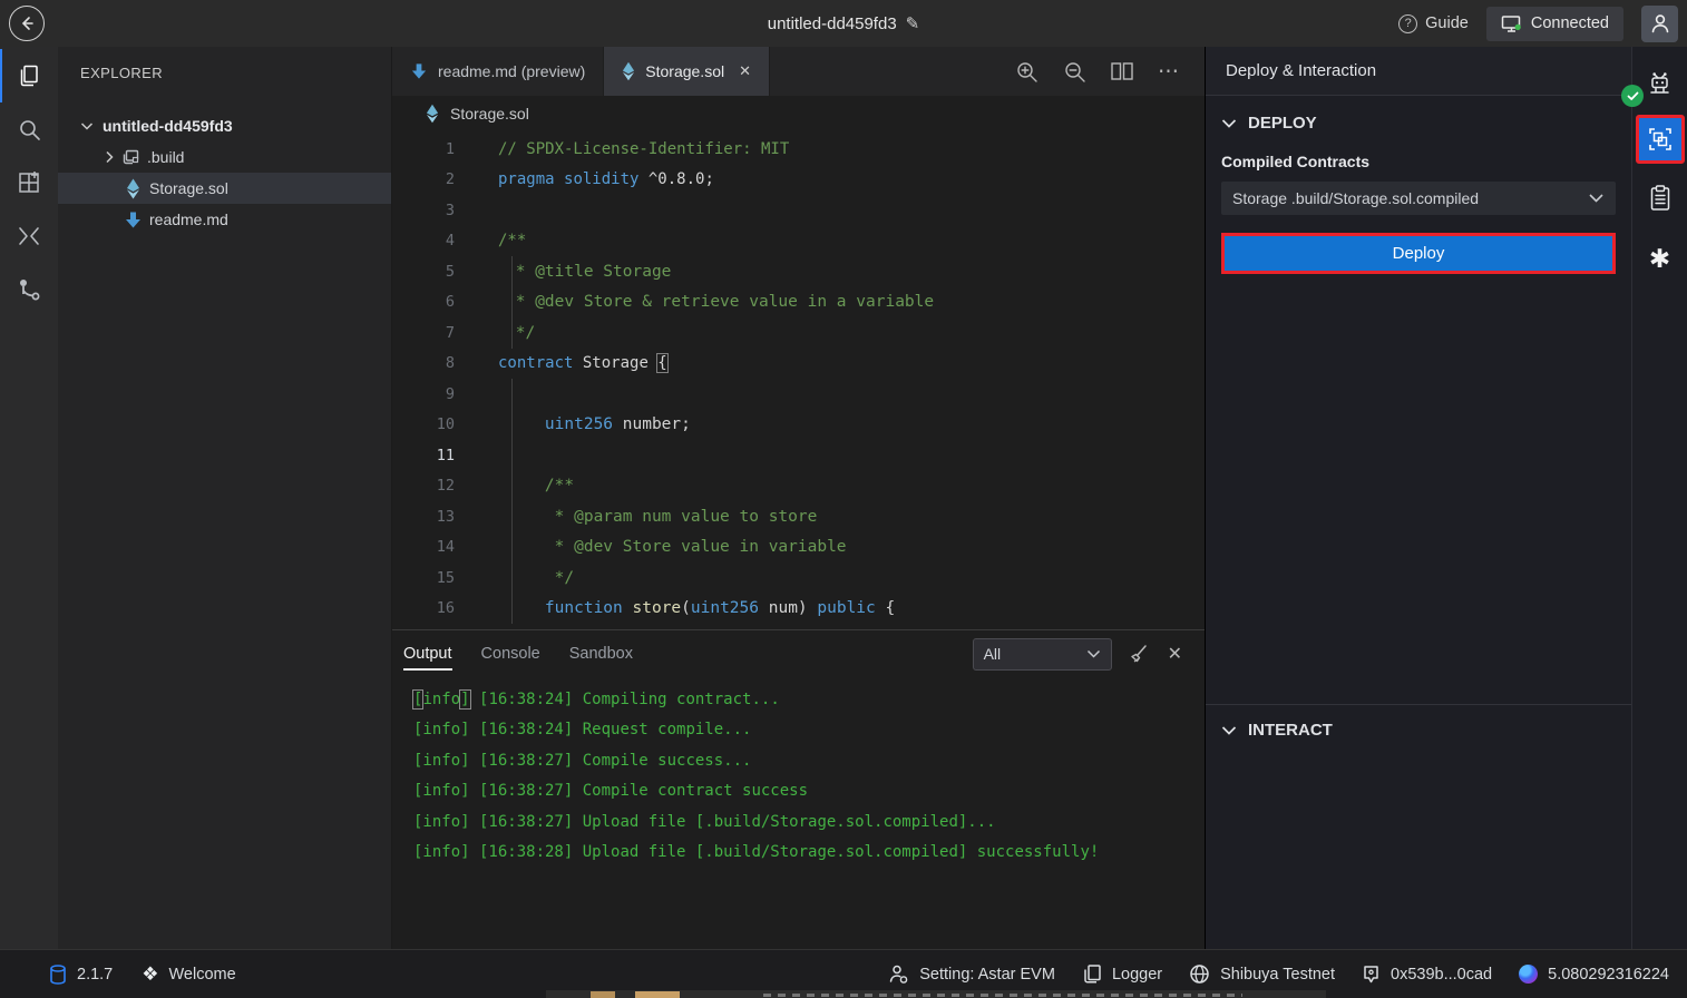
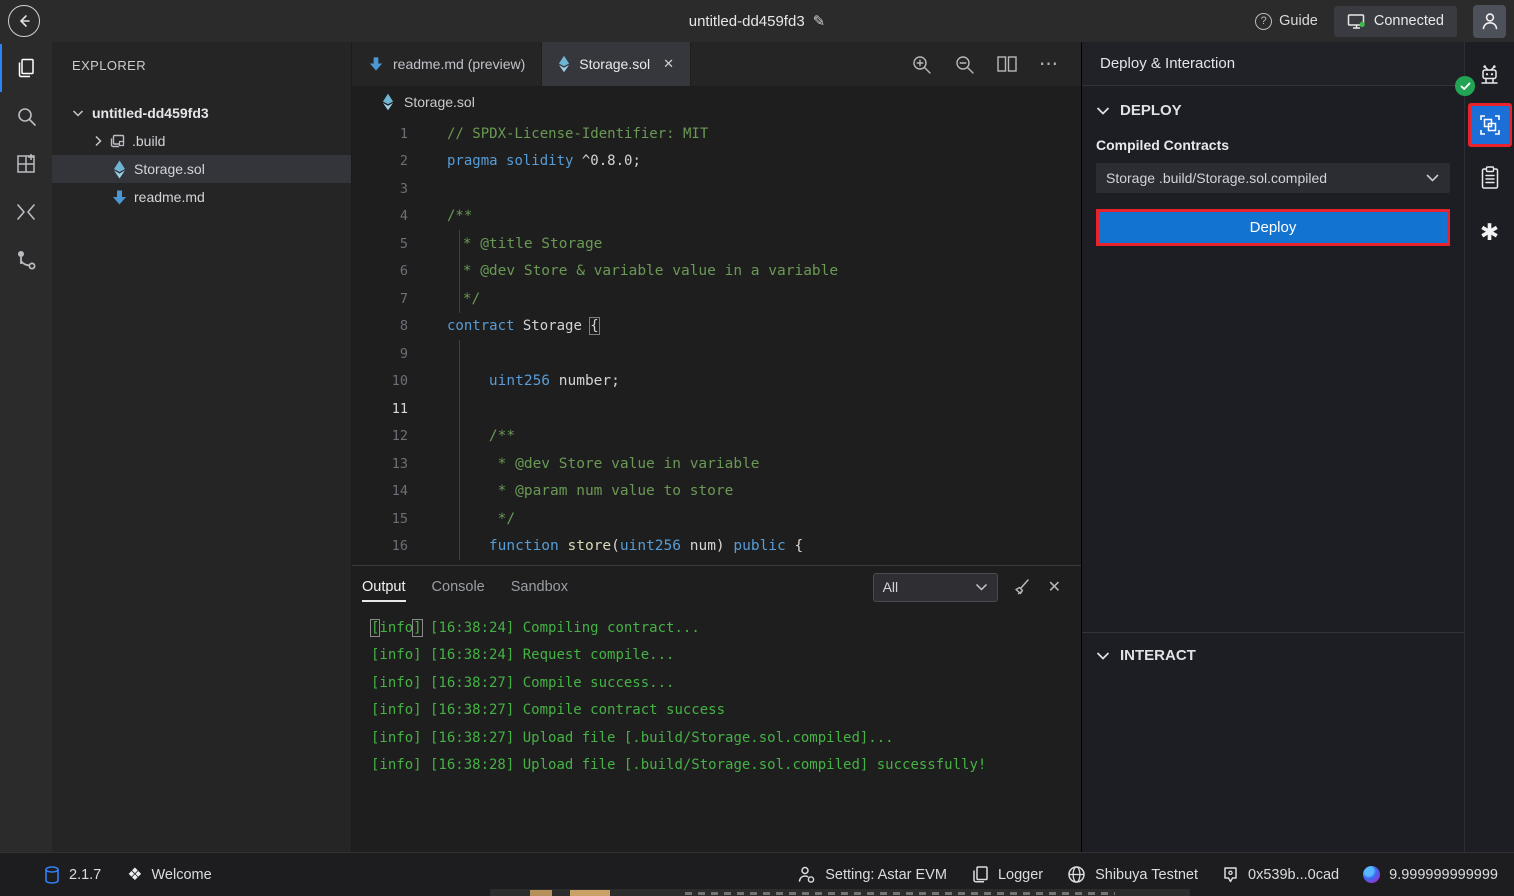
  untitled-dd459fd3 ✎
  ?
  Guide
  Connected
  EXPLORER
  untitled-dd459fd3
  .build
  Storage.sol
  readme.md
  readme.md (preview)
  Storage.sol
  ✕
  ⋯
  Storage.sol
  1
  // SPDX-License-Identifier: MIT
  2
  pragma
  solidity
  ^0.8.0;
  3
  4
  /**
  5
  * @title Storage
  6
- * @dev Store & retrieve value in a variable
+ * @dev Store & variable value in a variable
  7
  */
  8
  contract
  Storage
  {
  9
  10
  uint256
  number;
  11
  12
  /**
  13
- * @param num value to store
+ * @dev Store value in variable
  14
- * @dev Store value in variable
+ * @param num value to store
  15
  */
  16
  function
  store
  (
  uint256
  num)
  public
  {
  Output
  Console
  Sandbox
  All
  ✕
  [
  info
  ]
  [16:38:24] Compiling contract...
  [info]
  [16:38:24] Request compile...
  [info]
  [16:38:27] Compile success...
  [info]
  [16:38:27] Compile contract success
  [info]
  [16:38:27] Upload file [.build/Storage.sol.compiled]...
  [info]
  [16:38:28] Upload file [.build/Storage.sol.compiled] successfully!
  Deploy & Interaction
  DEPLOY
  Compiled Contracts
  Storage .build/Storage.sol.compiled
  Deploy
  INTERACT
  ✱
  2.1.7
  ❖
  Welcome
  Setting: Astar EVM
  Logger
  Shibuya Testnet
  0x539b...0cad
- 5.080292316224
+ 9.999999999999
